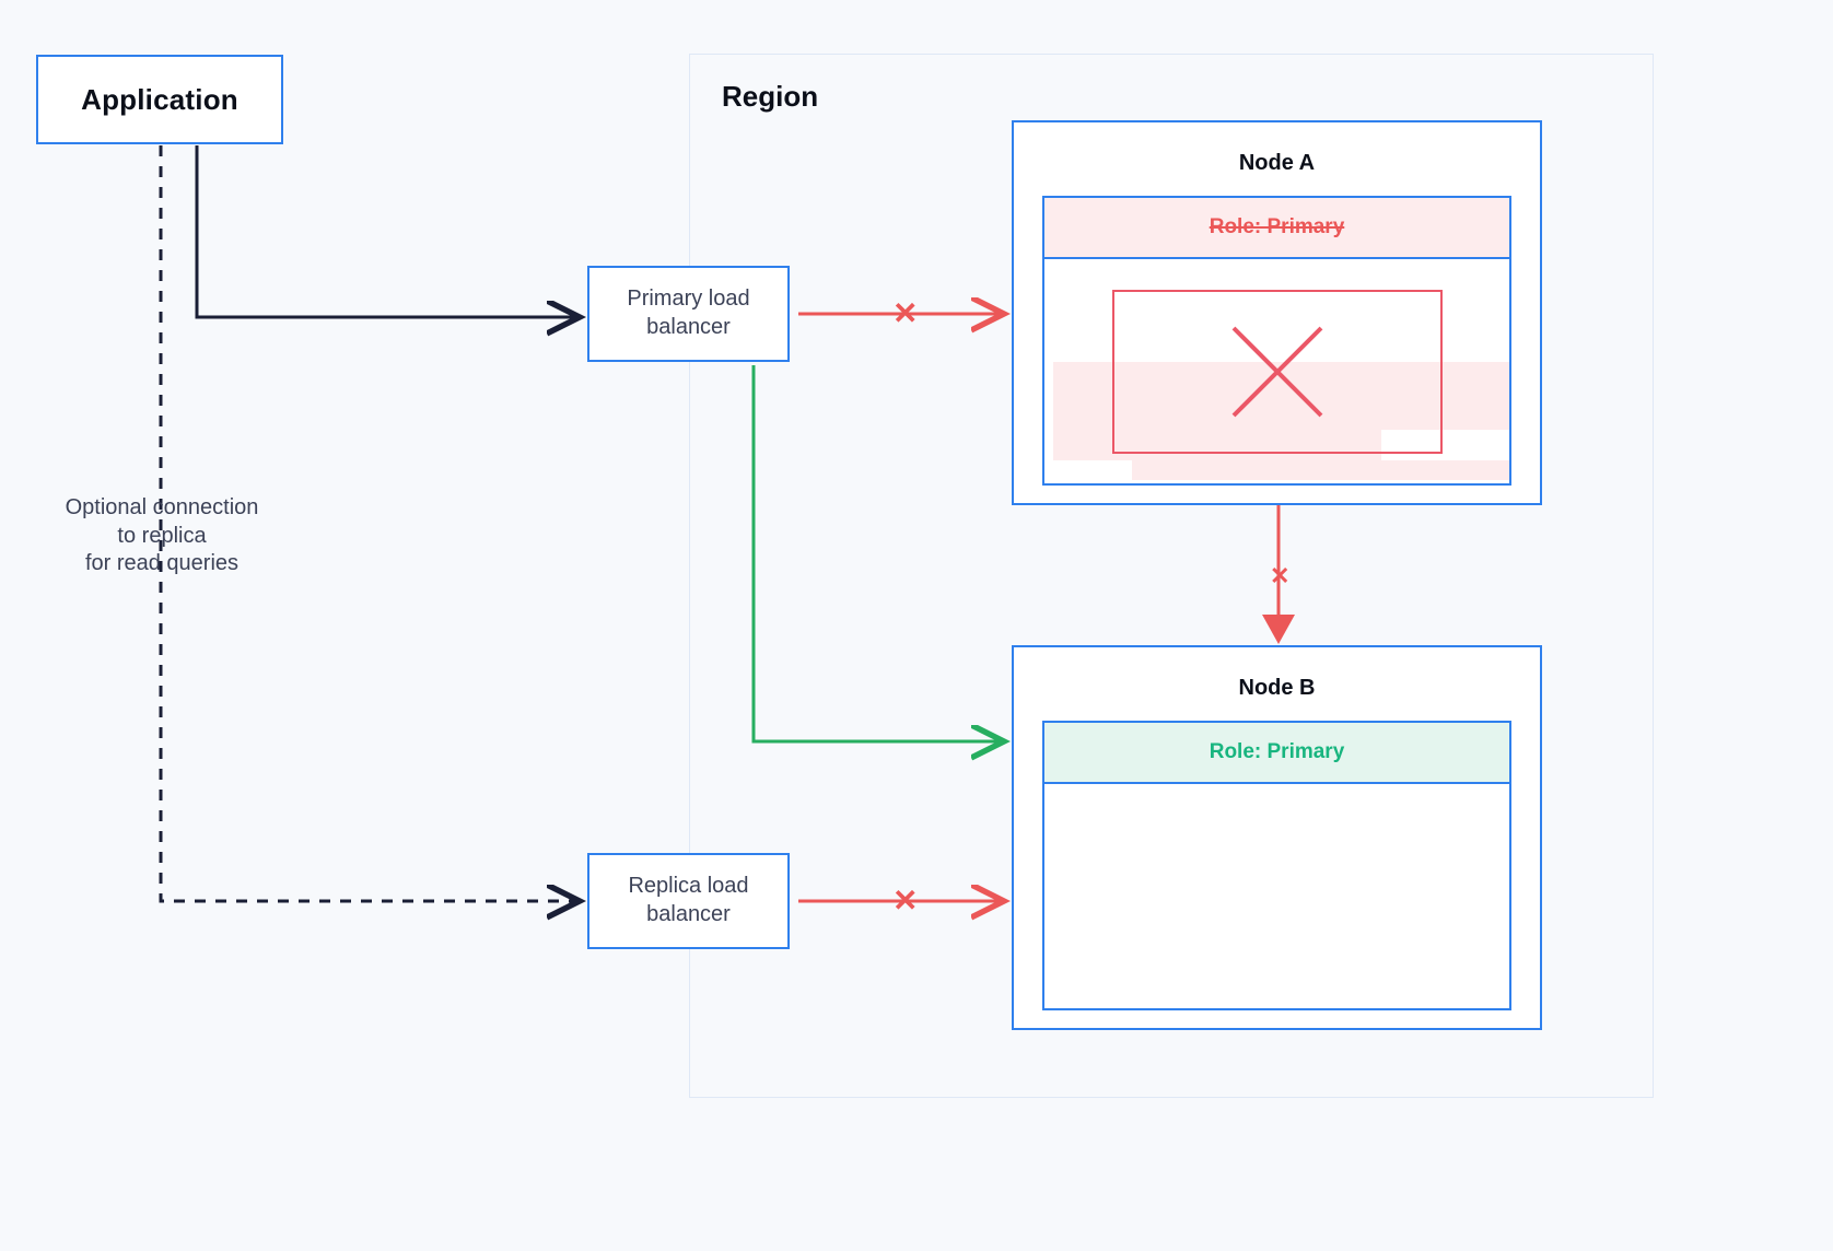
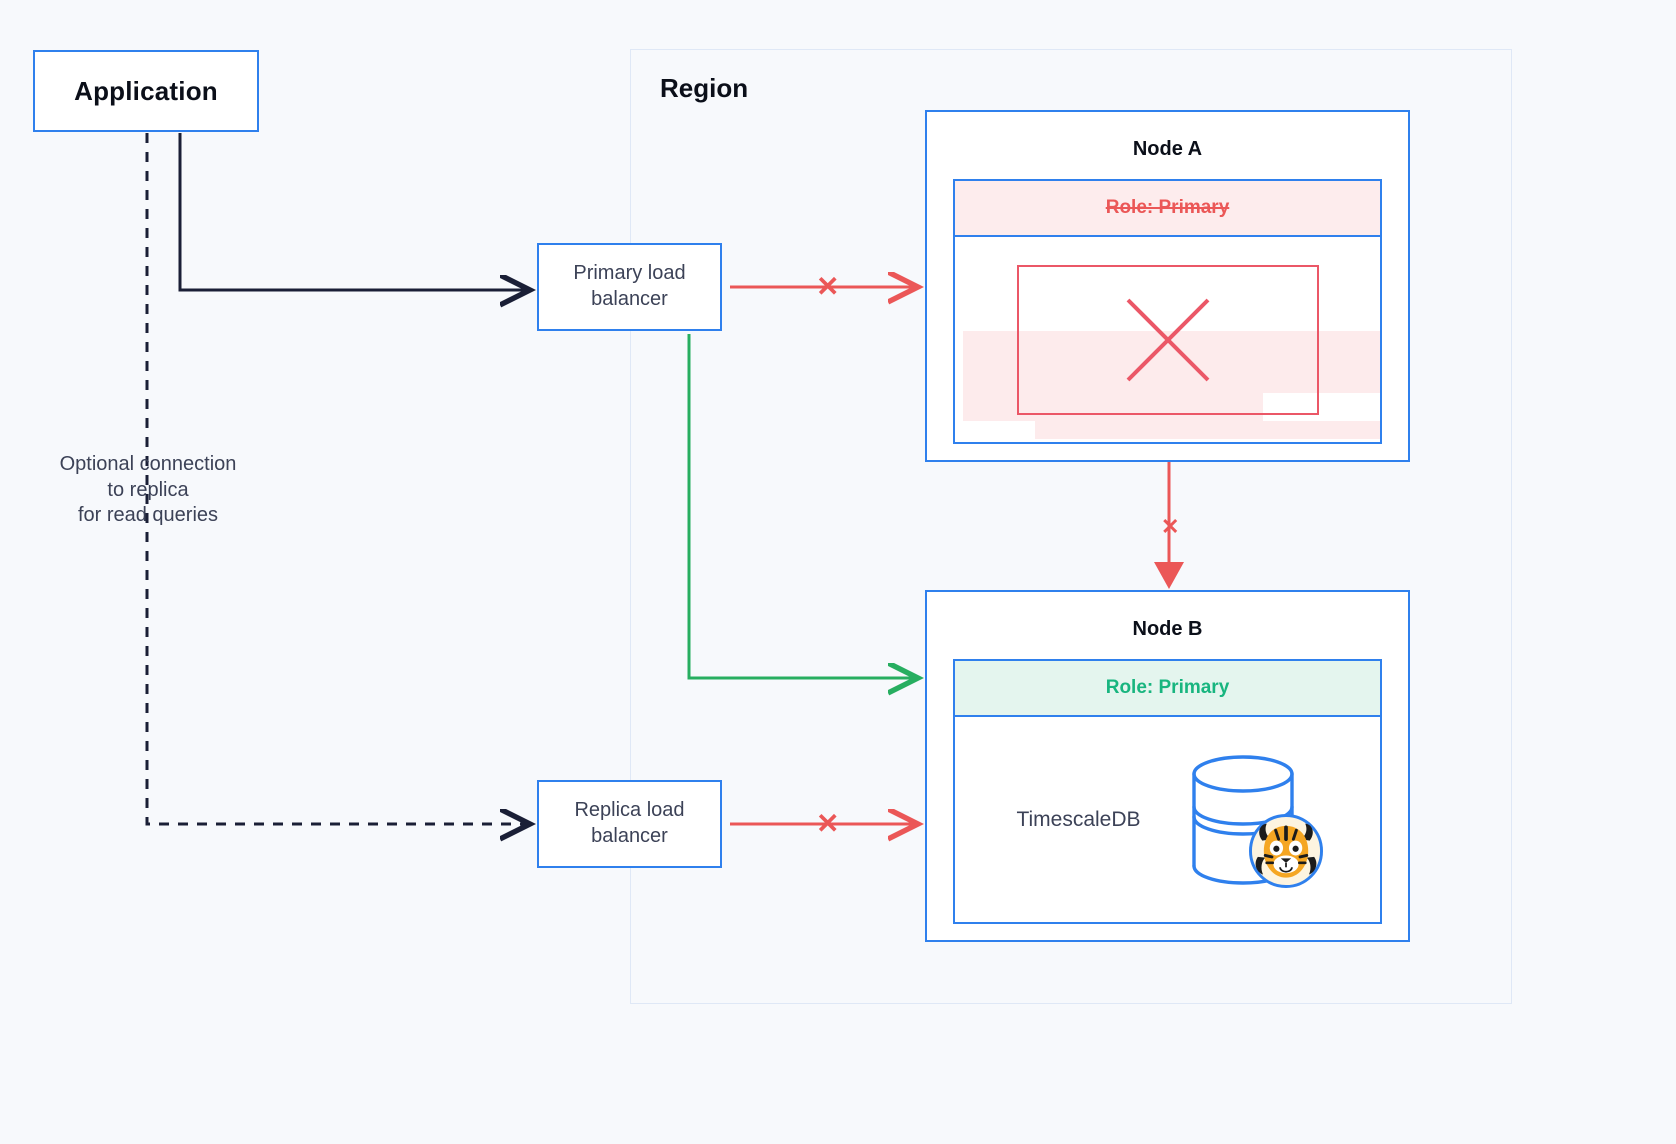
  Region
  ✕
  ✕
  ✕
  Application
  Optional connection
  to replica
  for read queries
  Primary load
  balancer
  Replica load
  balancer
  Node A
  Role: Primary
  Node B
  Role: Primary
+ TimescaleDB
